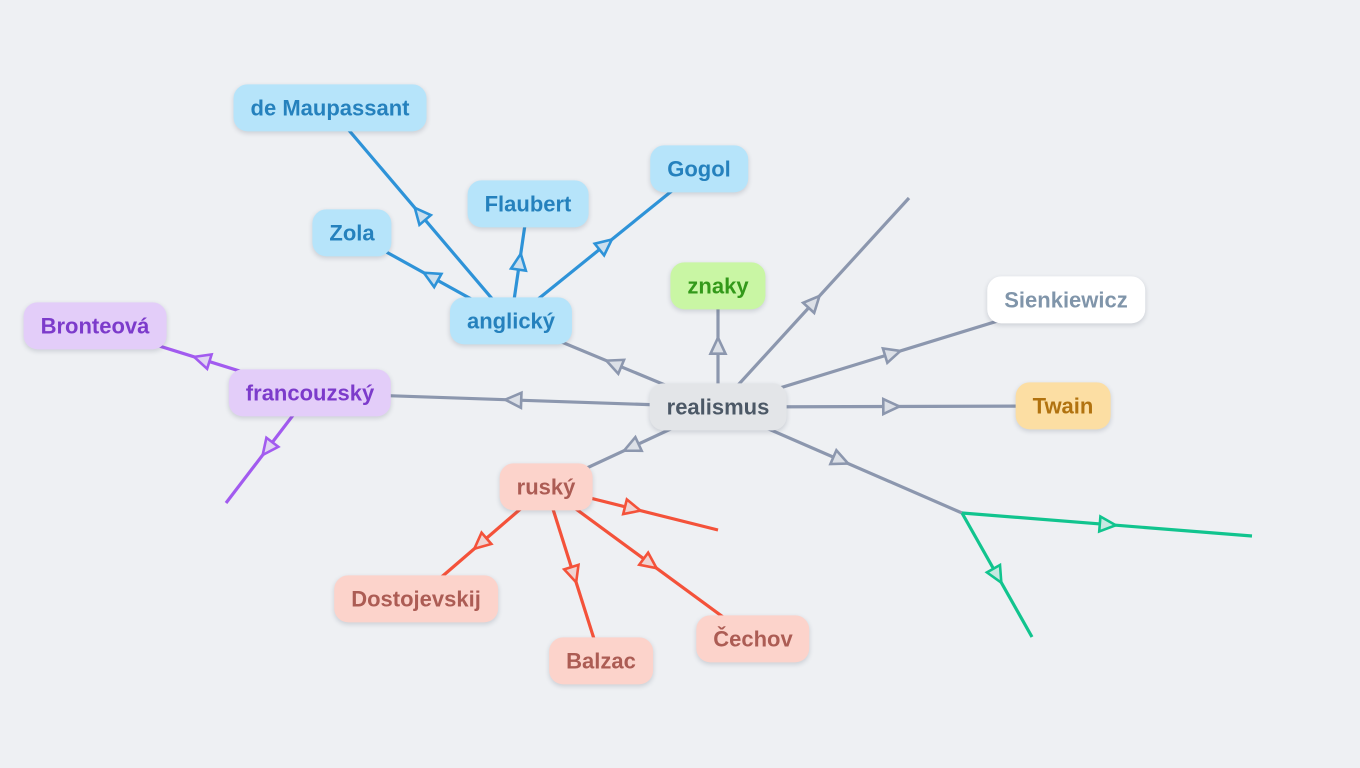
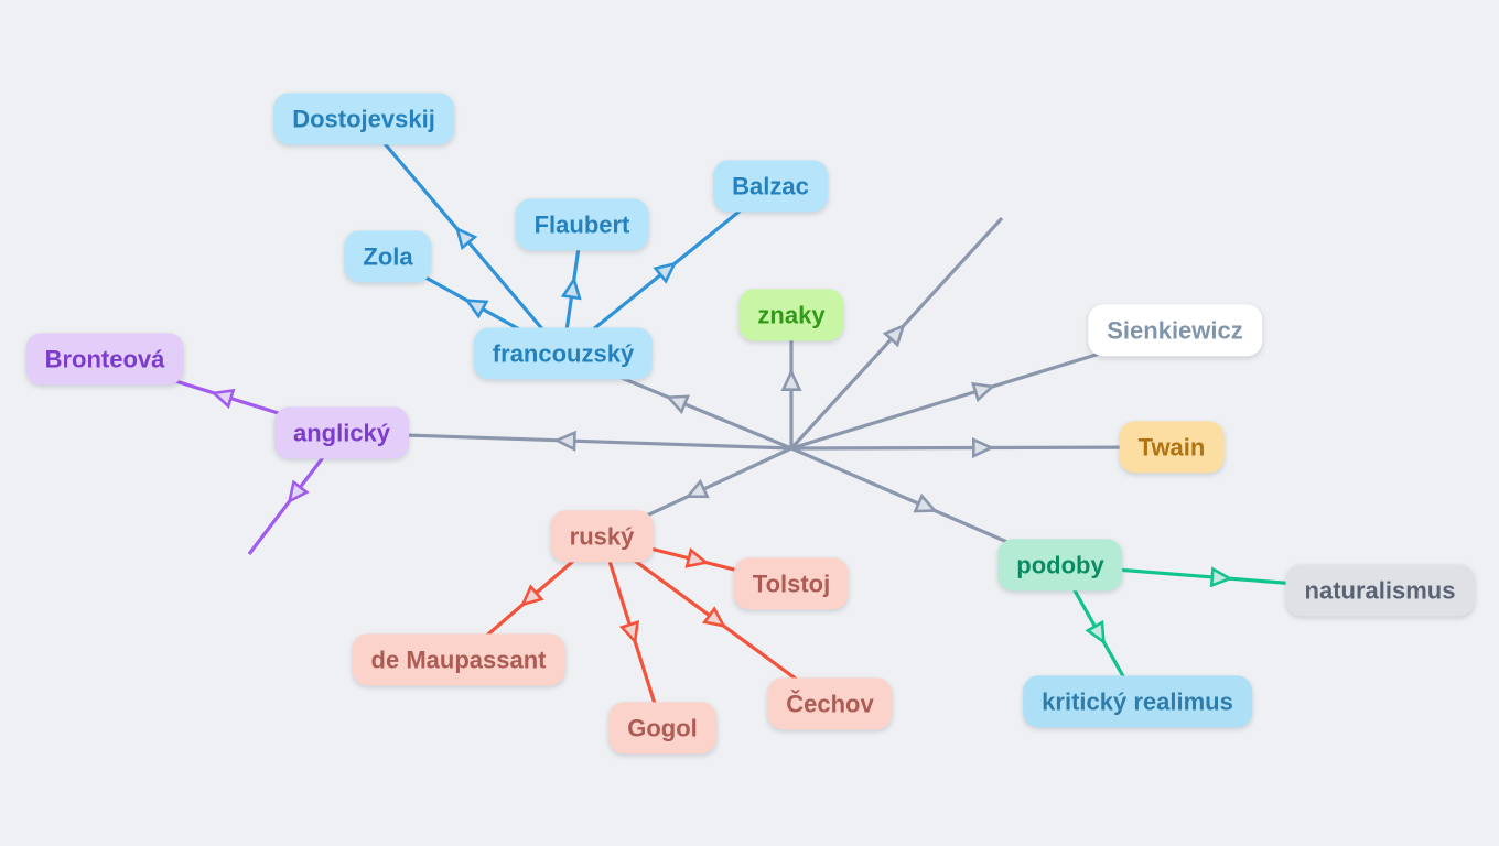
- realismus
  znaky
  Sienkiewicz
  Twain
+ podoby
+ naturalismus
+ kritický realimus
  ruský
+ Tolstoj
- Dostojevskij
+ de Maupassant
- Balzac
+ Gogol
  Čechov
- francouzský
+ anglický
  Bronteová
- anglický
+ francouzský
- de Maupassant
+ Dostojevskij
  Zola
  Flaubert
- Gogol
+ Balzac
